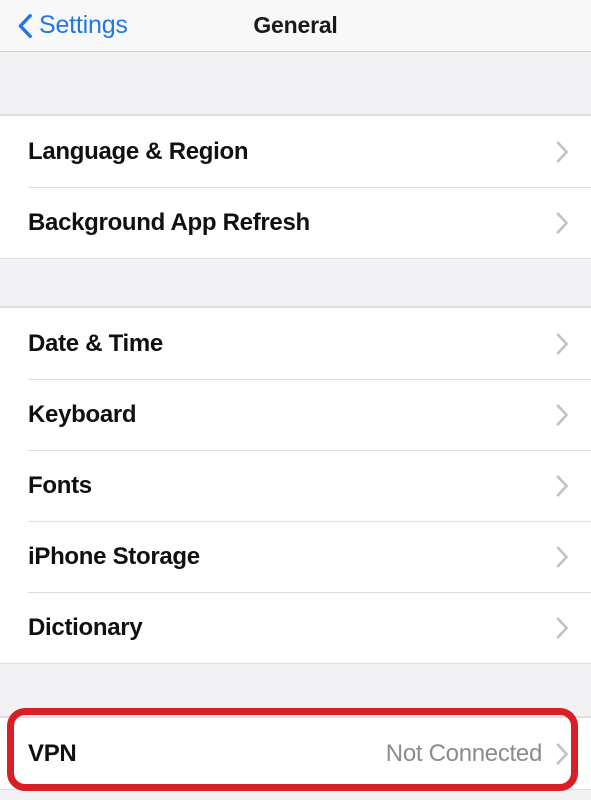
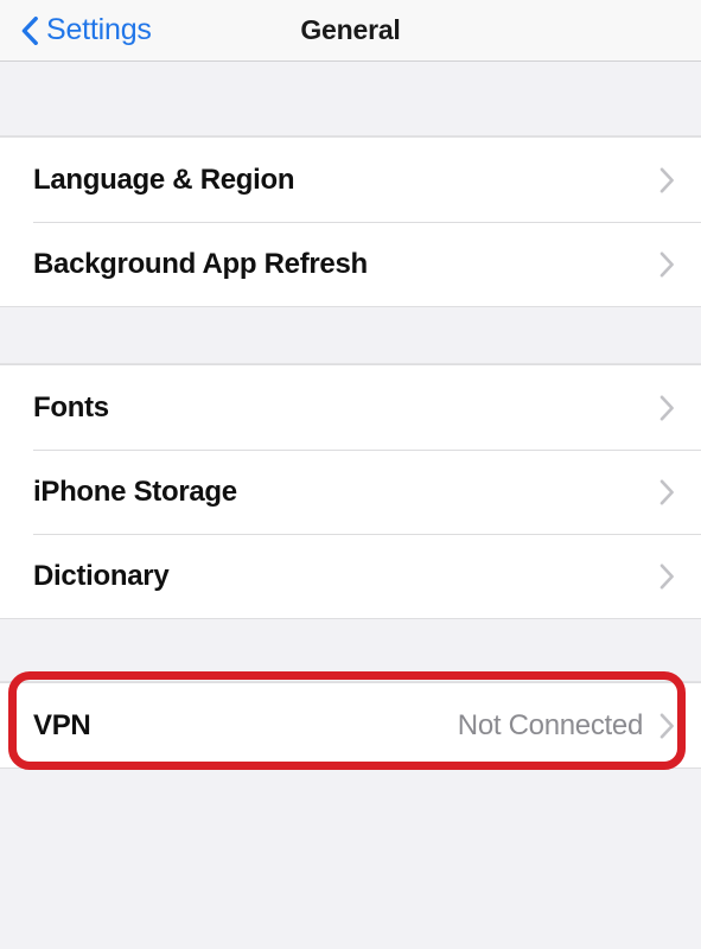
  Settings
  General
  Language & Region
  Background App Refresh
- Date & Time
- Keyboard
  Fonts
  iPhone Storage
  Dictionary
  VPN
  Not Connected
